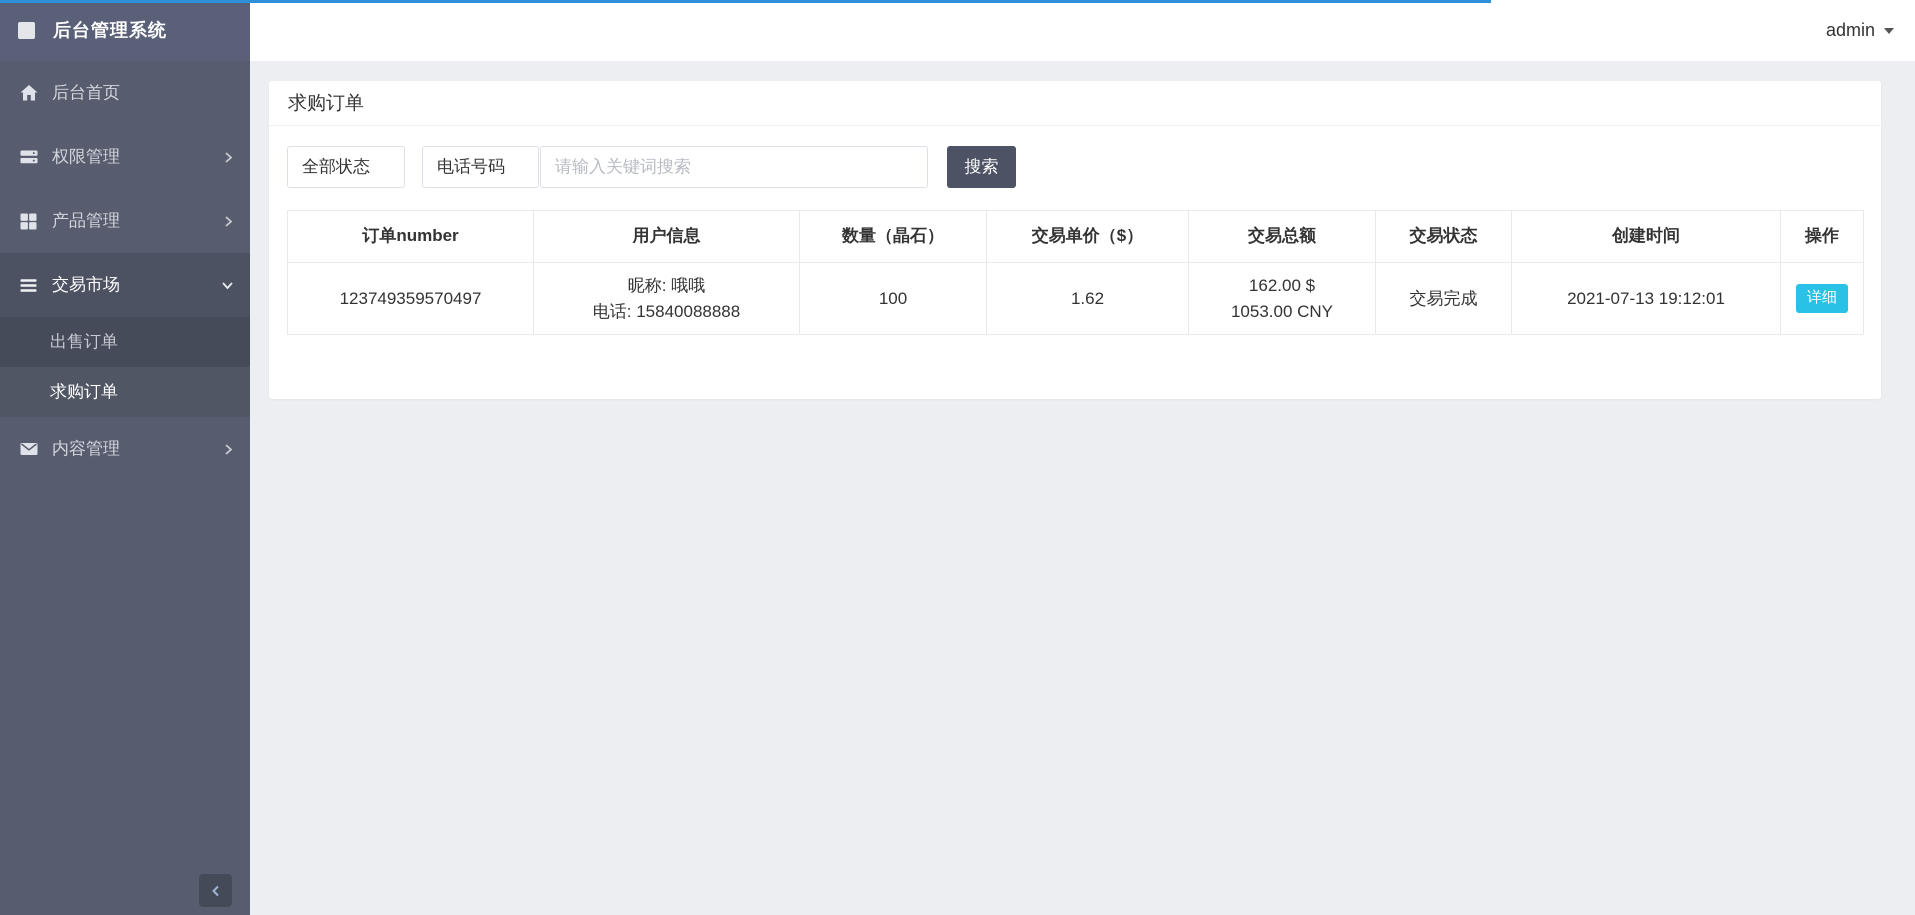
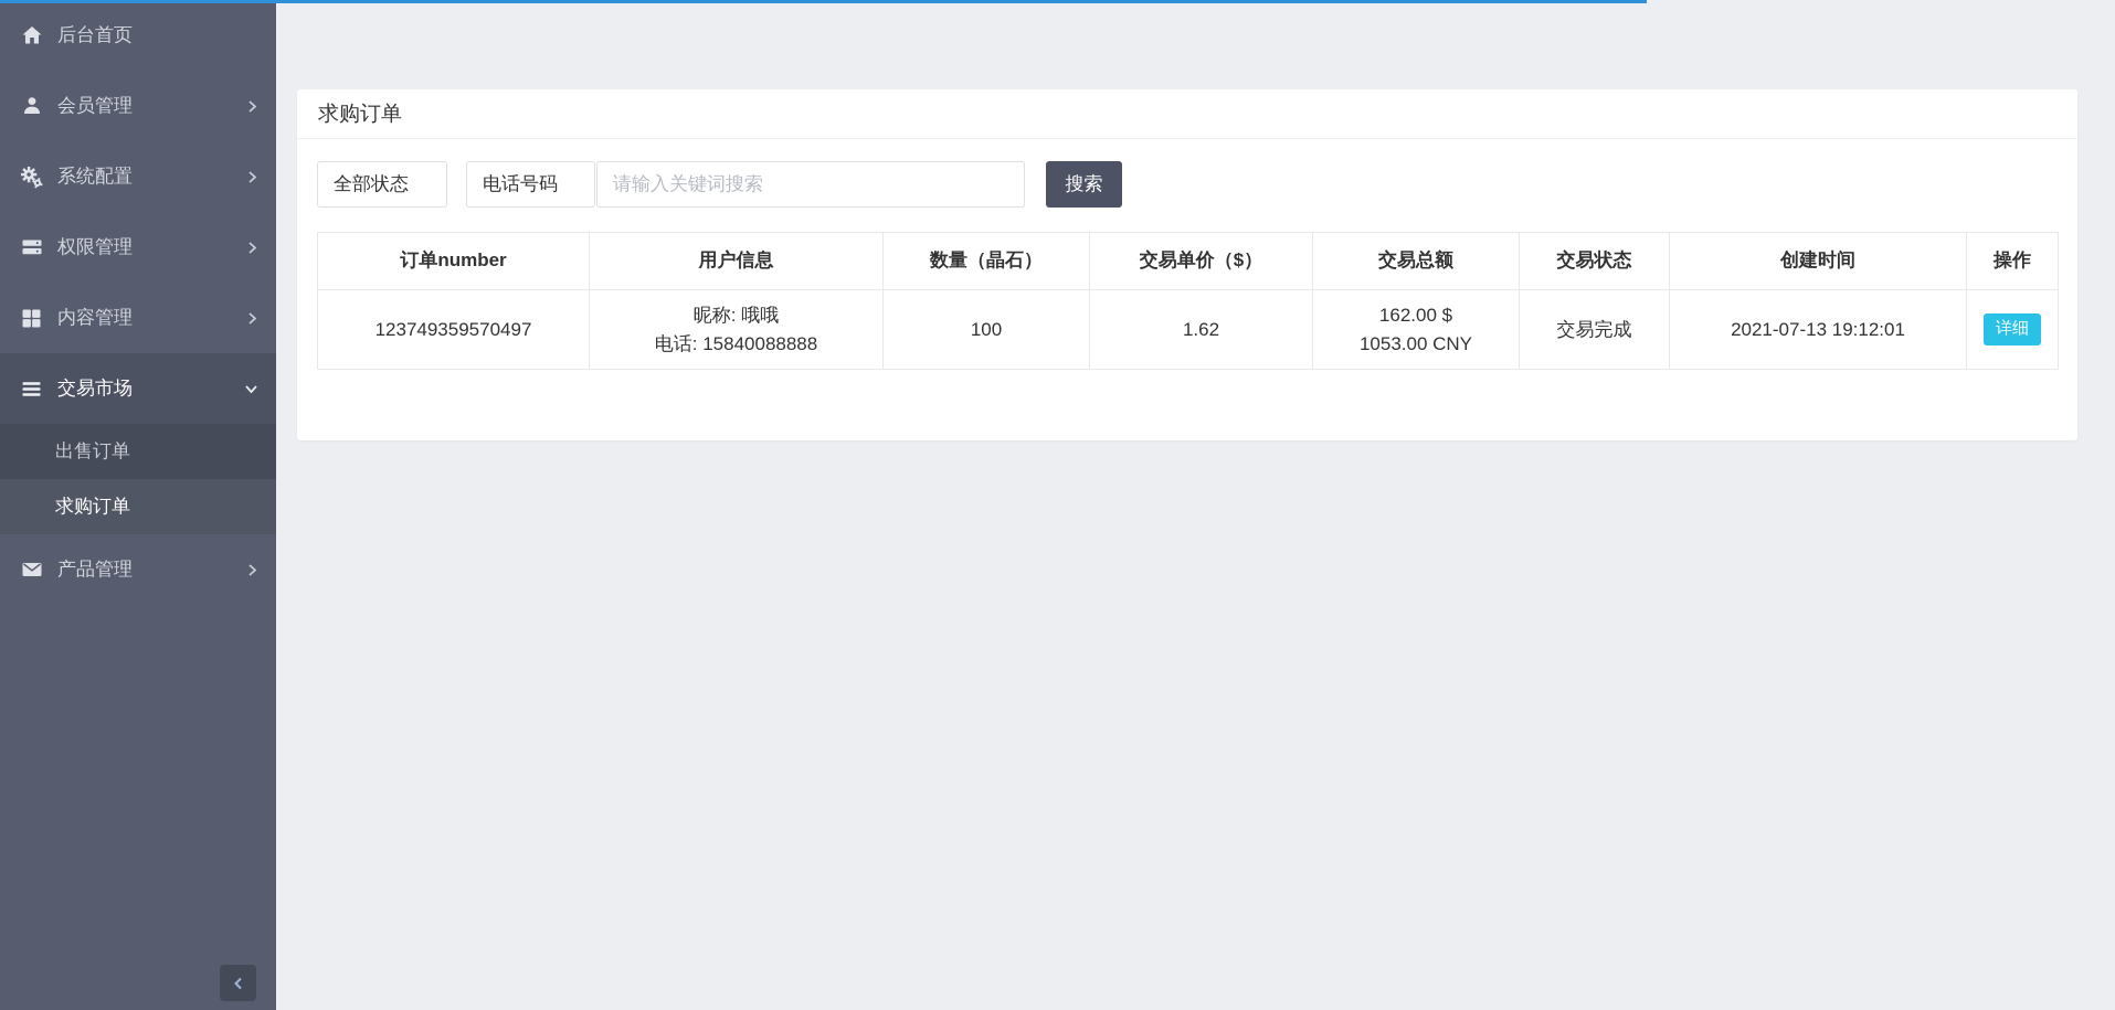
- 后台管理系统
  后台首页
+ 会员管理
+ 系统配置
  权限管理
- 产品管理
+ 内容管理
  交易市场
  出售订单
  求购订单
- 内容管理
+ 产品管理
- admin
  求购订单
  全部状态
  电话号码
  请输入关键词搜索
  搜索
  订单number	用户信息	数量（晶石）	交易单价（$）	交易总额	交易状态	创建时间	操作
  123749359570497	昵称: 哦哦 电话: 15840088888	100	1.62	162.00 $ 1053.00 CNY	交易完成	2021-07-13 19:12:01	详细
